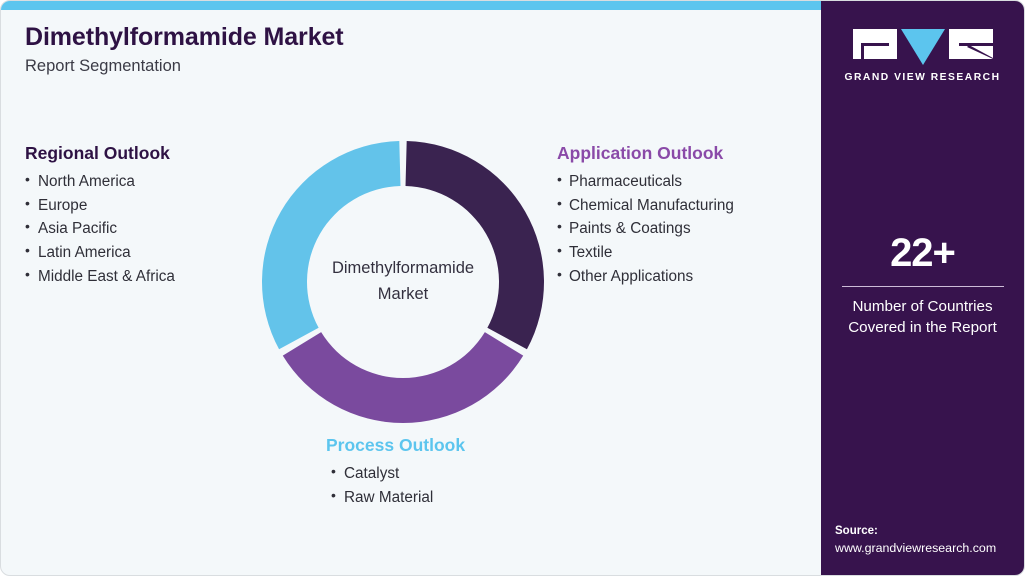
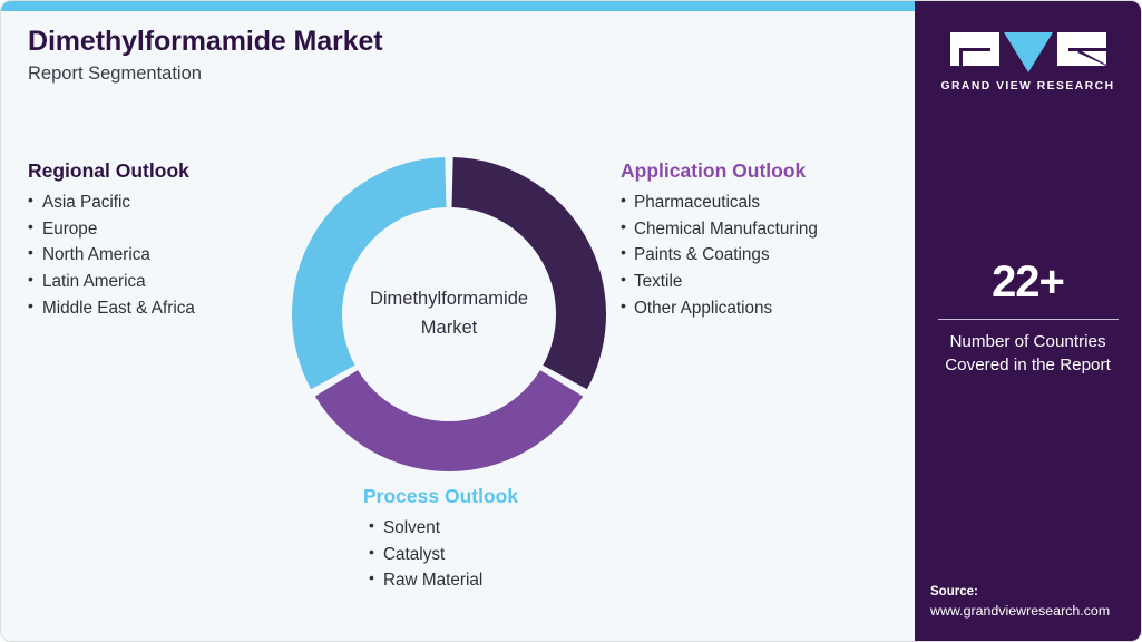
  Dimethylformamide Market
  Report Segmentation
  Regional Outlook
- North America
+ Asia Pacific
  Europe
- Asia Pacific
+ North America
  Latin America
  Middle East & Africa
  Application Outlook
  Pharmaceuticals
  Chemical Manufacturing
  Paints & Coatings
  Textile
  Other Applications
  Process Outlook
+ Solvent
  Catalyst
  Raw Material
  Dimethylformamide
  Market
  GRAND VIEW RESEARCH
  22+
  Number of Countries
  Covered in the Report
  Source:
  www.grandviewresearch.com
